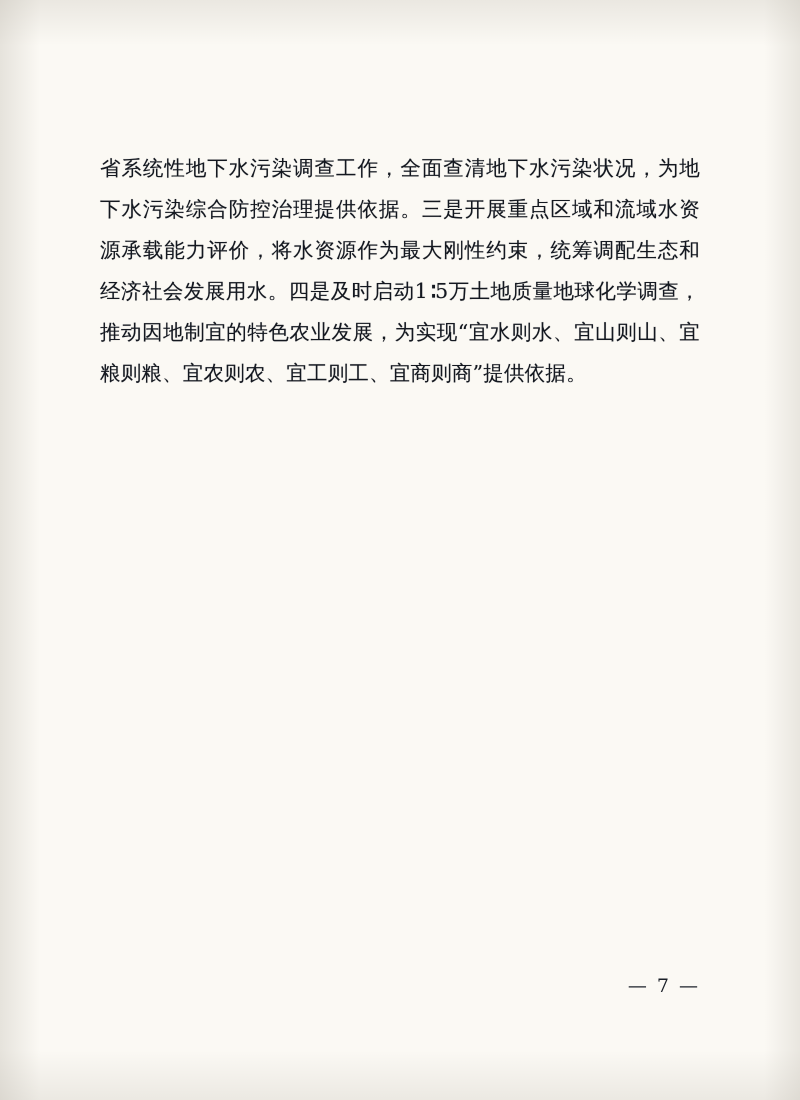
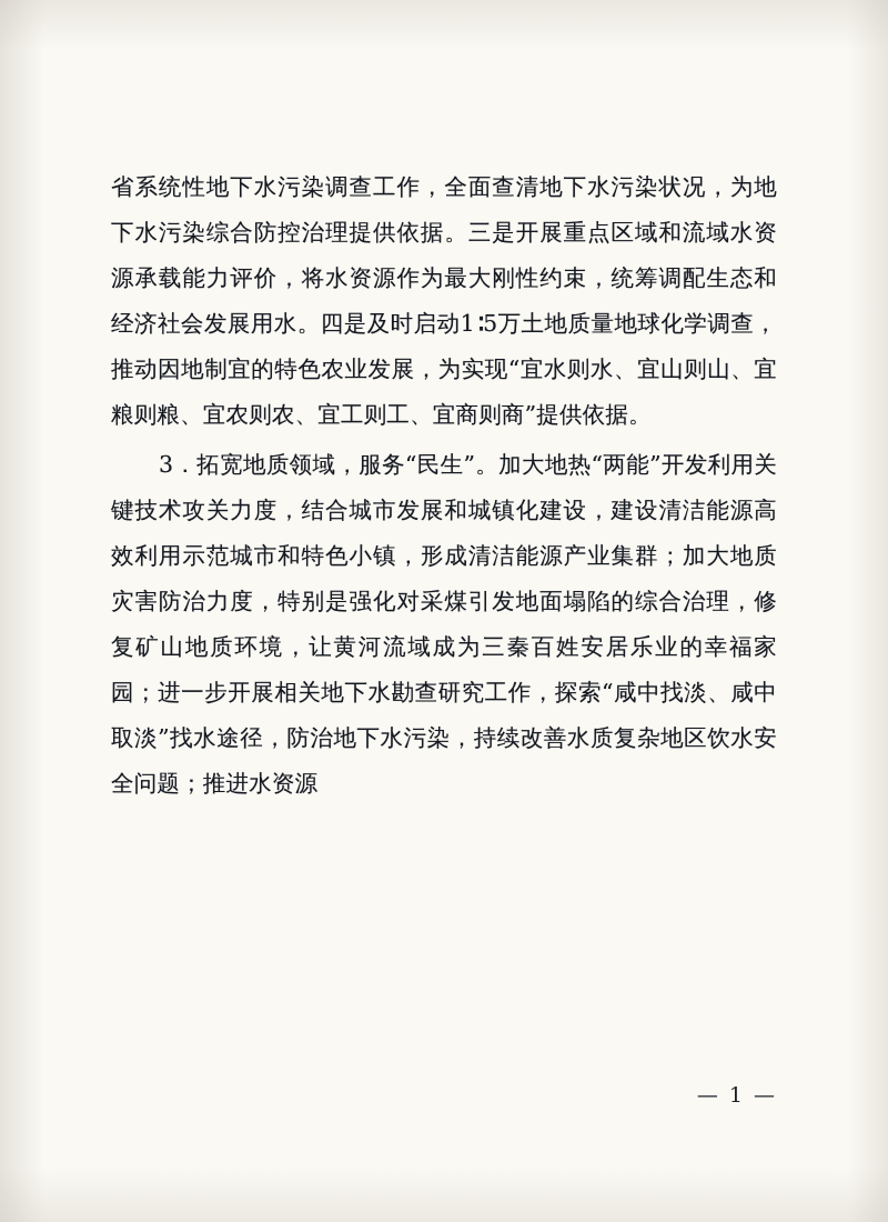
  省系统性地下水污染调查工作，全面查清地下水污染状况，为地下水污染综合防控治理提供依据。三是开展重点区域和流域水资源承载能力评价，将水资源作为最大刚性约束，统筹调配生态和经济社会发展用水。四是及时启动1∶5万土地质量地球化学调查，推动因地制宜的特色农业发展，为实现“宜水则水、宜山则山、宜粮则粮、宜农则农、宜工则工、宜商则商”提供依据。
+ 3．拓宽地质领域，服务“民生”。加大地热“两能”开发利用关键技术攻关力度，结合城市发展和城镇化建设，建设清洁能源高效利用示范城市和特色小镇，形成清洁能源产业集群；加大地质灾害防治力度，特别是强化对采煤引发地面塌陷的综合治理，修复矿山地质环境，让黄河流域成为三秦百姓安居乐业的幸福家园；进一步开展相关地下水勘查研究工作，探索“咸中找淡、咸中取淡”找水途径，防治地下水污染，持续改善水质复杂地区饮水安全问题；推进水资源
- — 7 —
+ — 1 —
